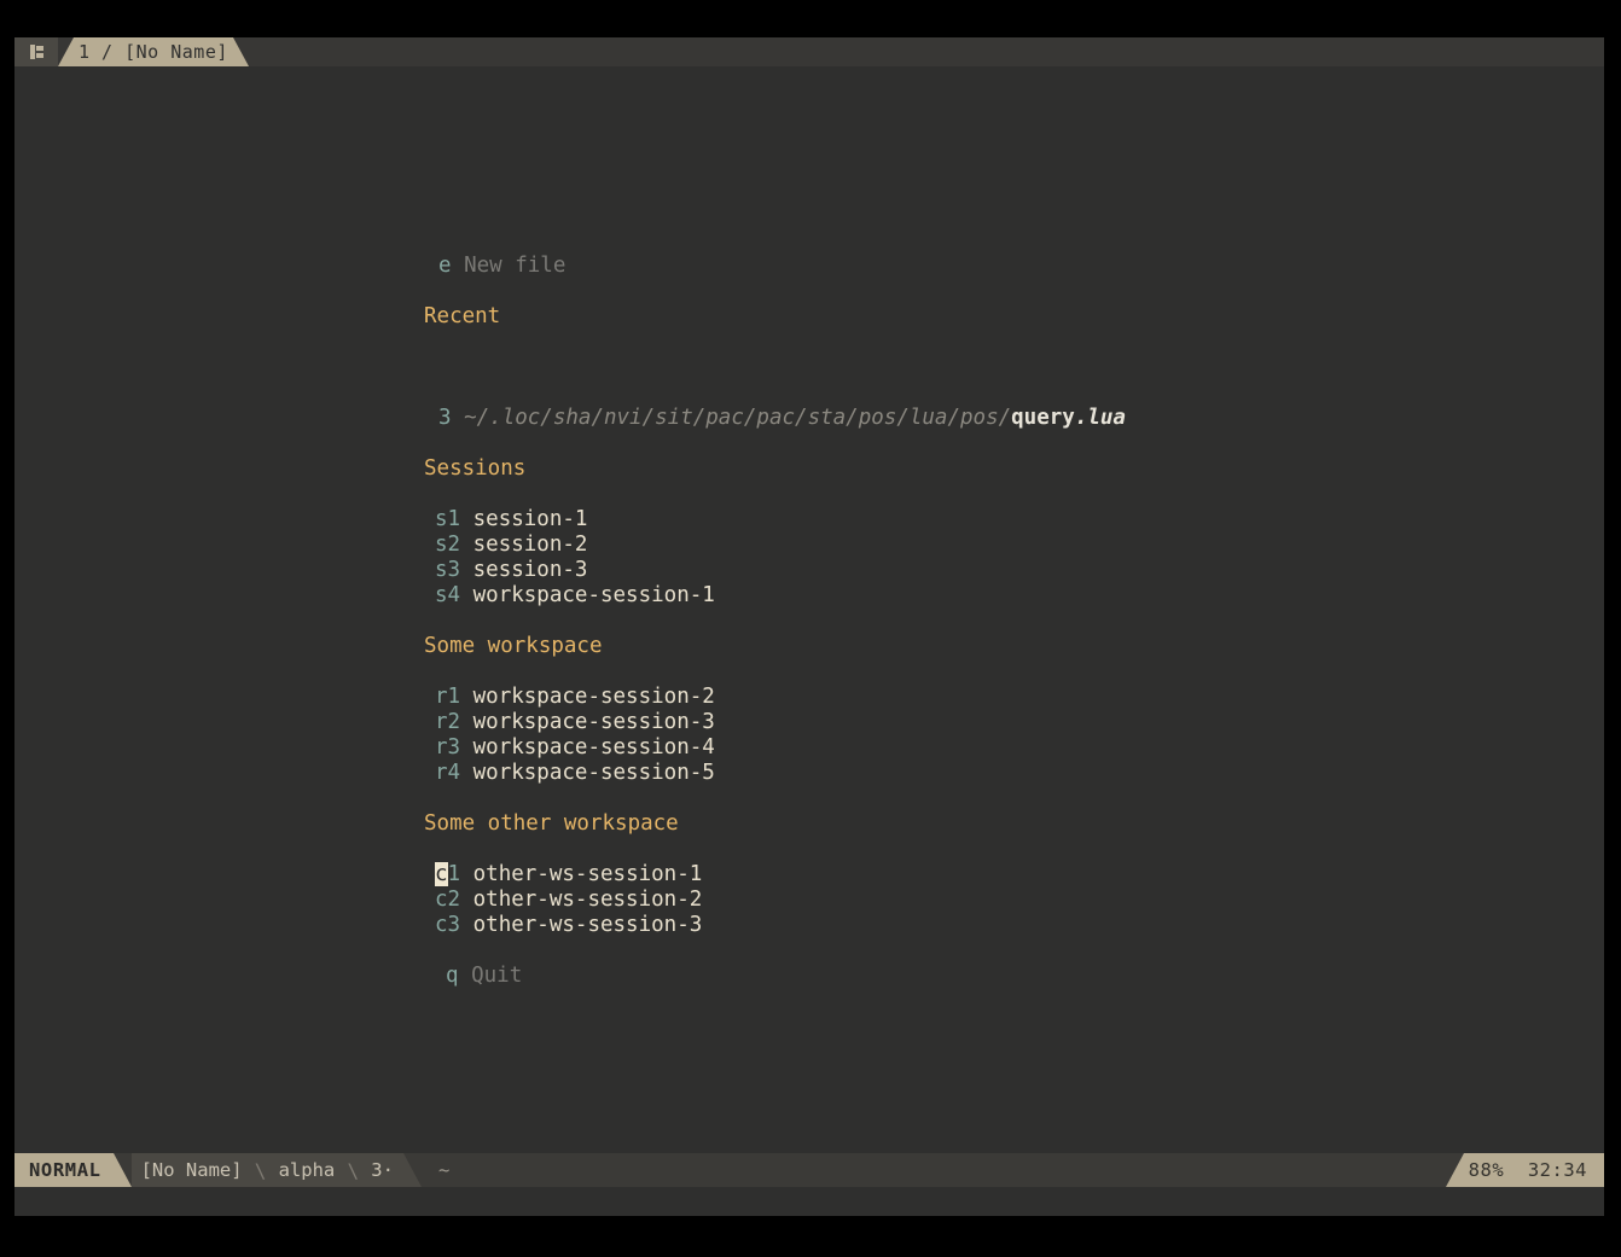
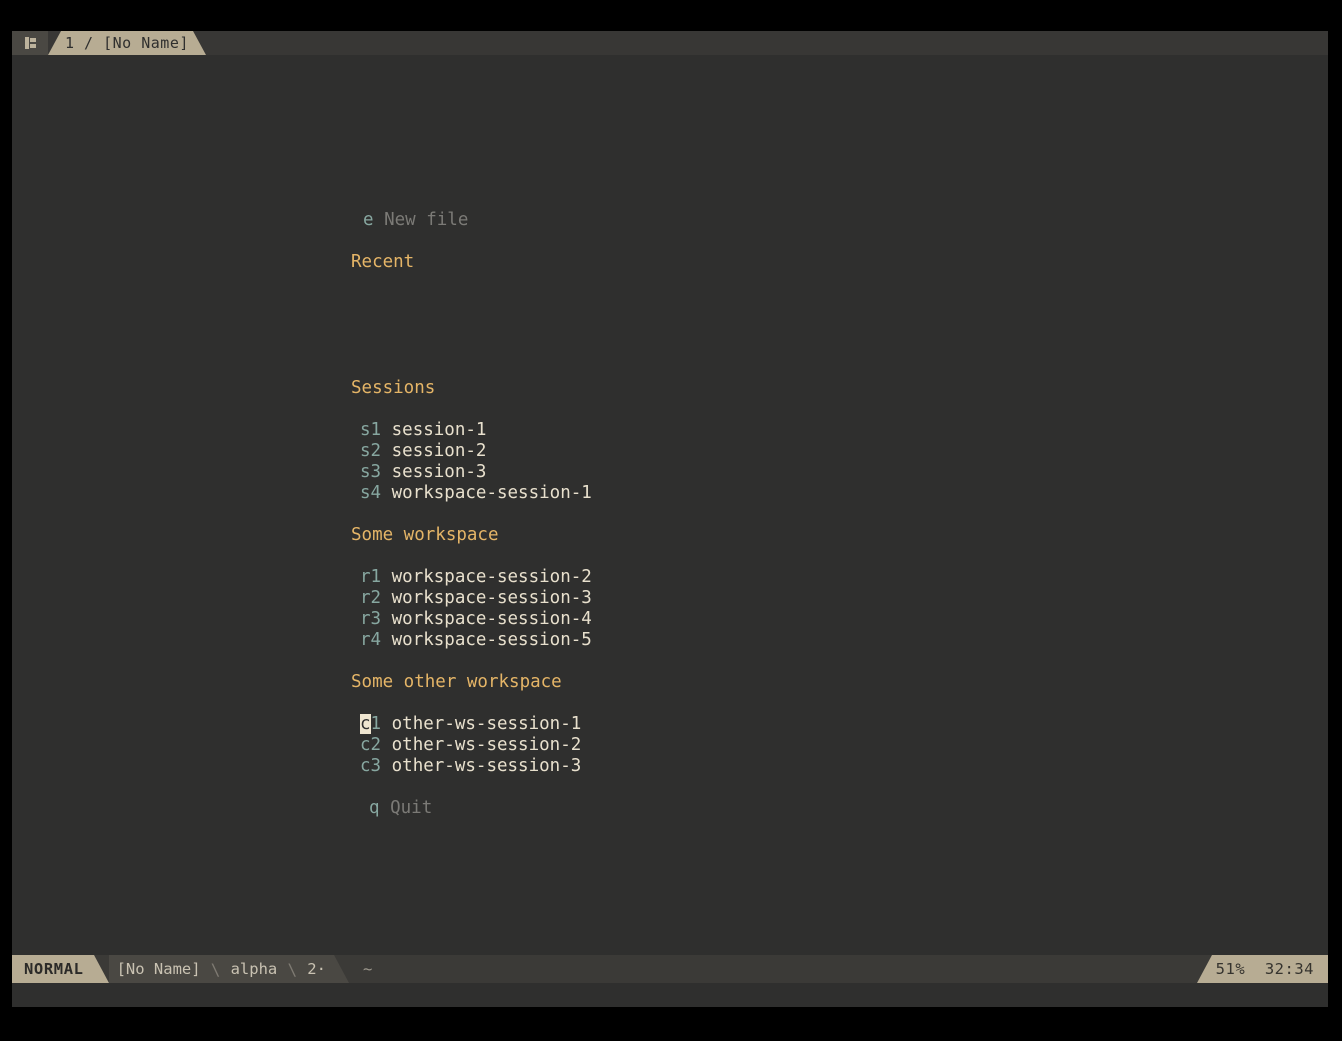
  1 / [No Name]
  e New file
  Recent
- 3 ~/.loc/sha/nvi/sit/pac/pac/sta/pos/lua/pos/query.lua
  Sessions
  s1 session-1
  s2 session-2
  s3 session-3
  s4 workspace-session-1
  Some workspace
  r1 workspace-session-2
  r2 workspace-session-3
  r3 workspace-session-4
  r4 workspace-session-5
  Some other workspace
  c1 other-ws-session-1
  c2 other-ws-session-2
  c3 other-ws-session-3
  q Quit
  NORMAL
  [No Name]
  \
  alpha
  \
- 3·
+ 2·
  ~
- 88%
+ 51%
  32:34
